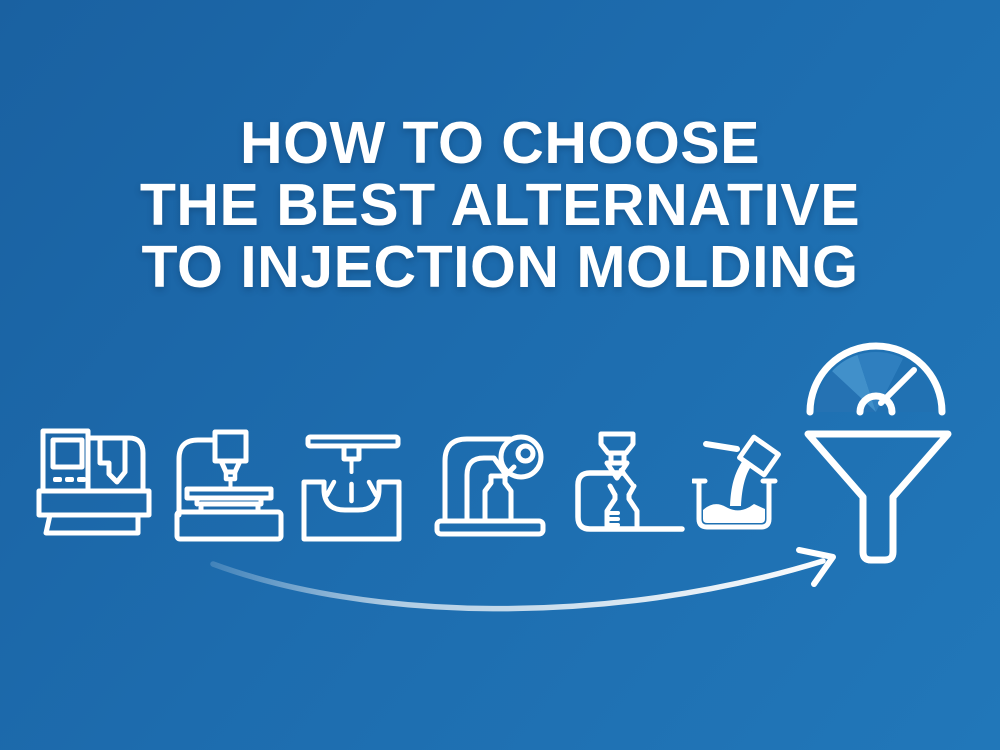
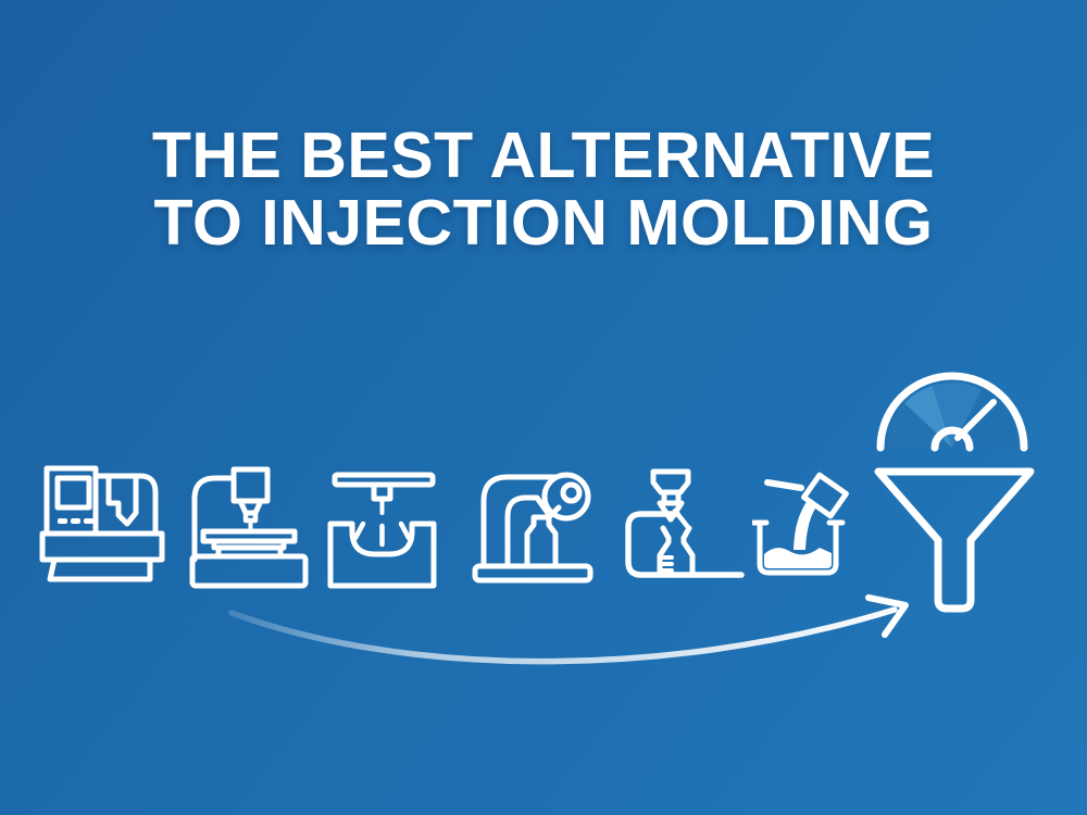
- HOW TO CHOOSE
  THE BEST ALTERNATIVE
  TO INJECTION MOLDING
